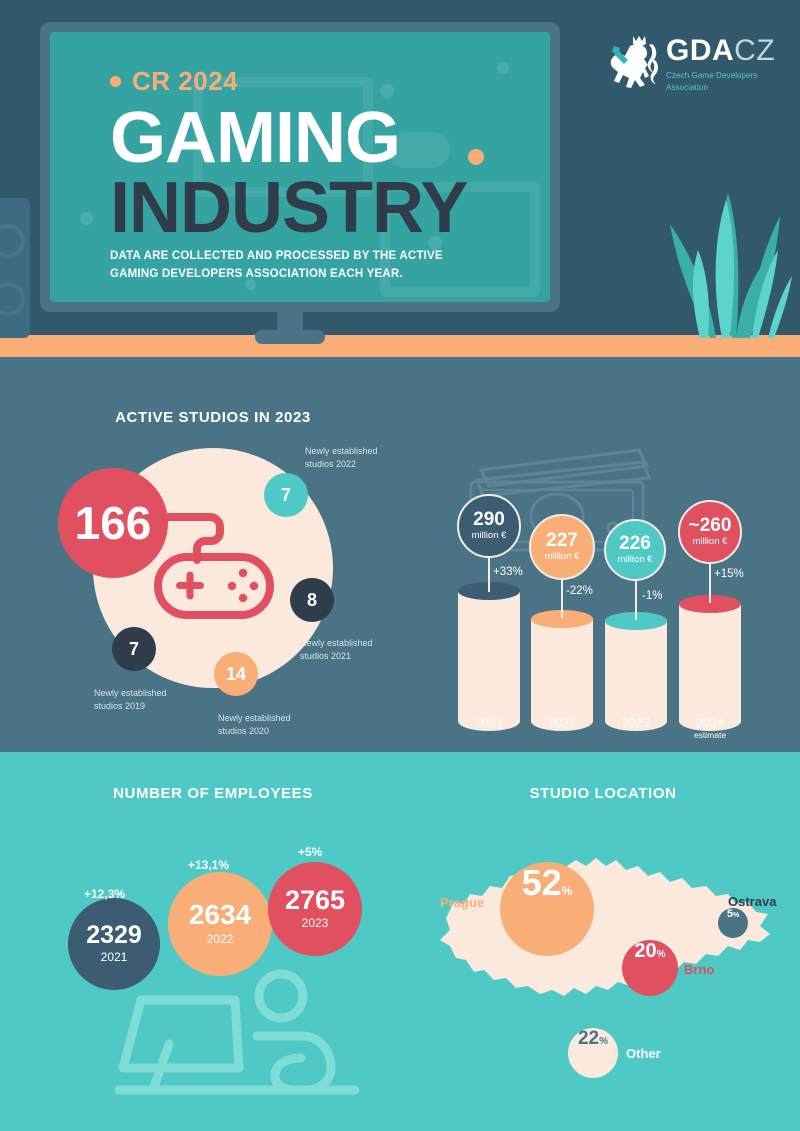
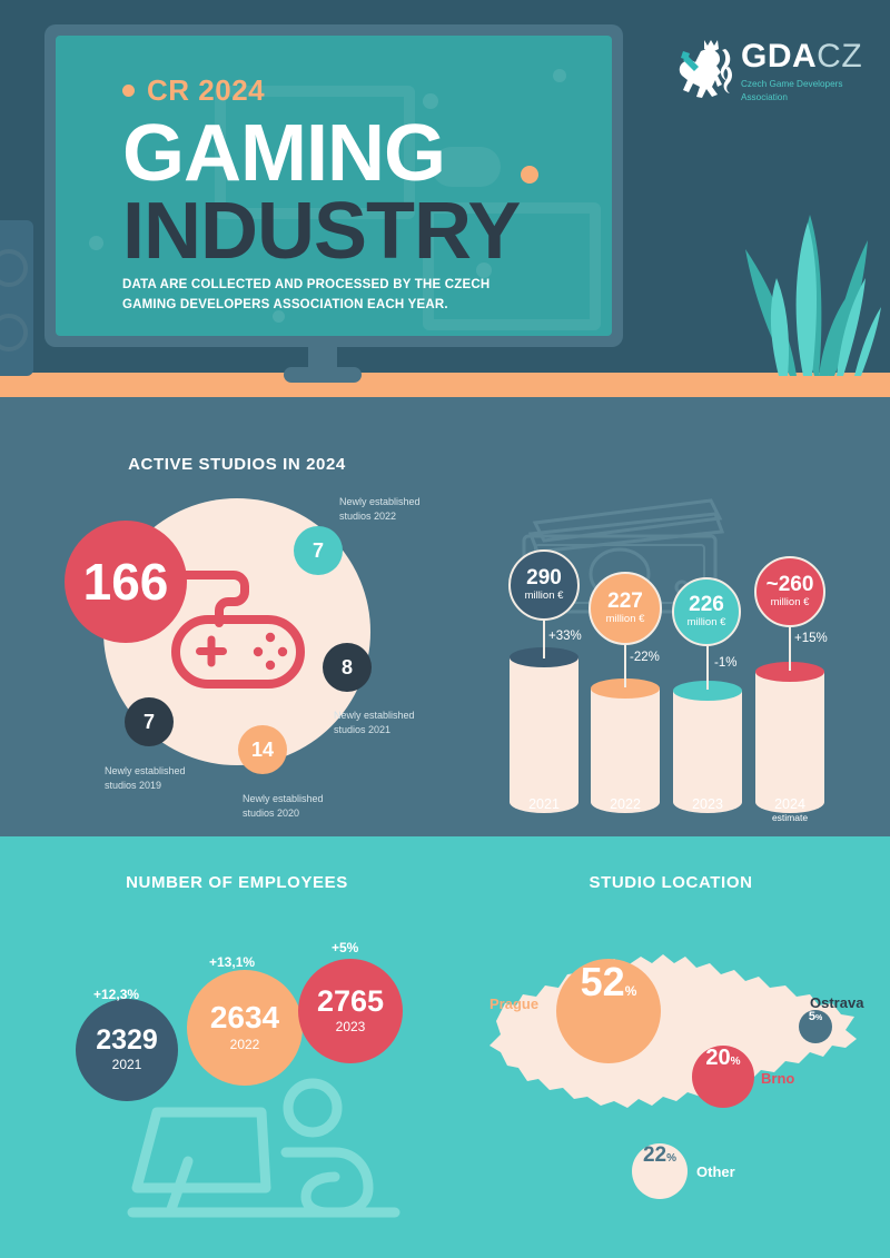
  CR 2024
  GAMING
  INDUSTRY
- DATA ARE COLLECTED AND PROCESSED BY THE ACTIVE GAMING DEVELOPERS ASSOCIATION EACH YEAR.
+ DATA ARE COLLECTED AND PROCESSED BY THE CZECH GAMING DEVELOPERS ASSOCIATION EACH YEAR.
  GDACZ
  Czech Game Developers Association
- ACTIVE STUDIOS IN 2023
+ ACTIVE STUDIOS IN 2024
  166
  7
  8
  7
  14
  Newly established studios 2022
  Newly established studios 2021
  Newly established studios 2019
  Newly established studios 2020
  290
  million €
  227
  million €
  226
  million €
  ~260
  million €
  +33%
  -22%
  -1%
  +15%
  2021
  2022
  2023
  2024
  estimate
  NUMBER OF EMPLOYEES
  2329
  2021
  2634
  2022
  2765
  2023
  +12,3%
  +13,1%
  +5%
  STUDIO LOCATION
  52
  %
  Prague
  20
  %
  Brno
  5
  Ostrava
  22
  %
  Other
